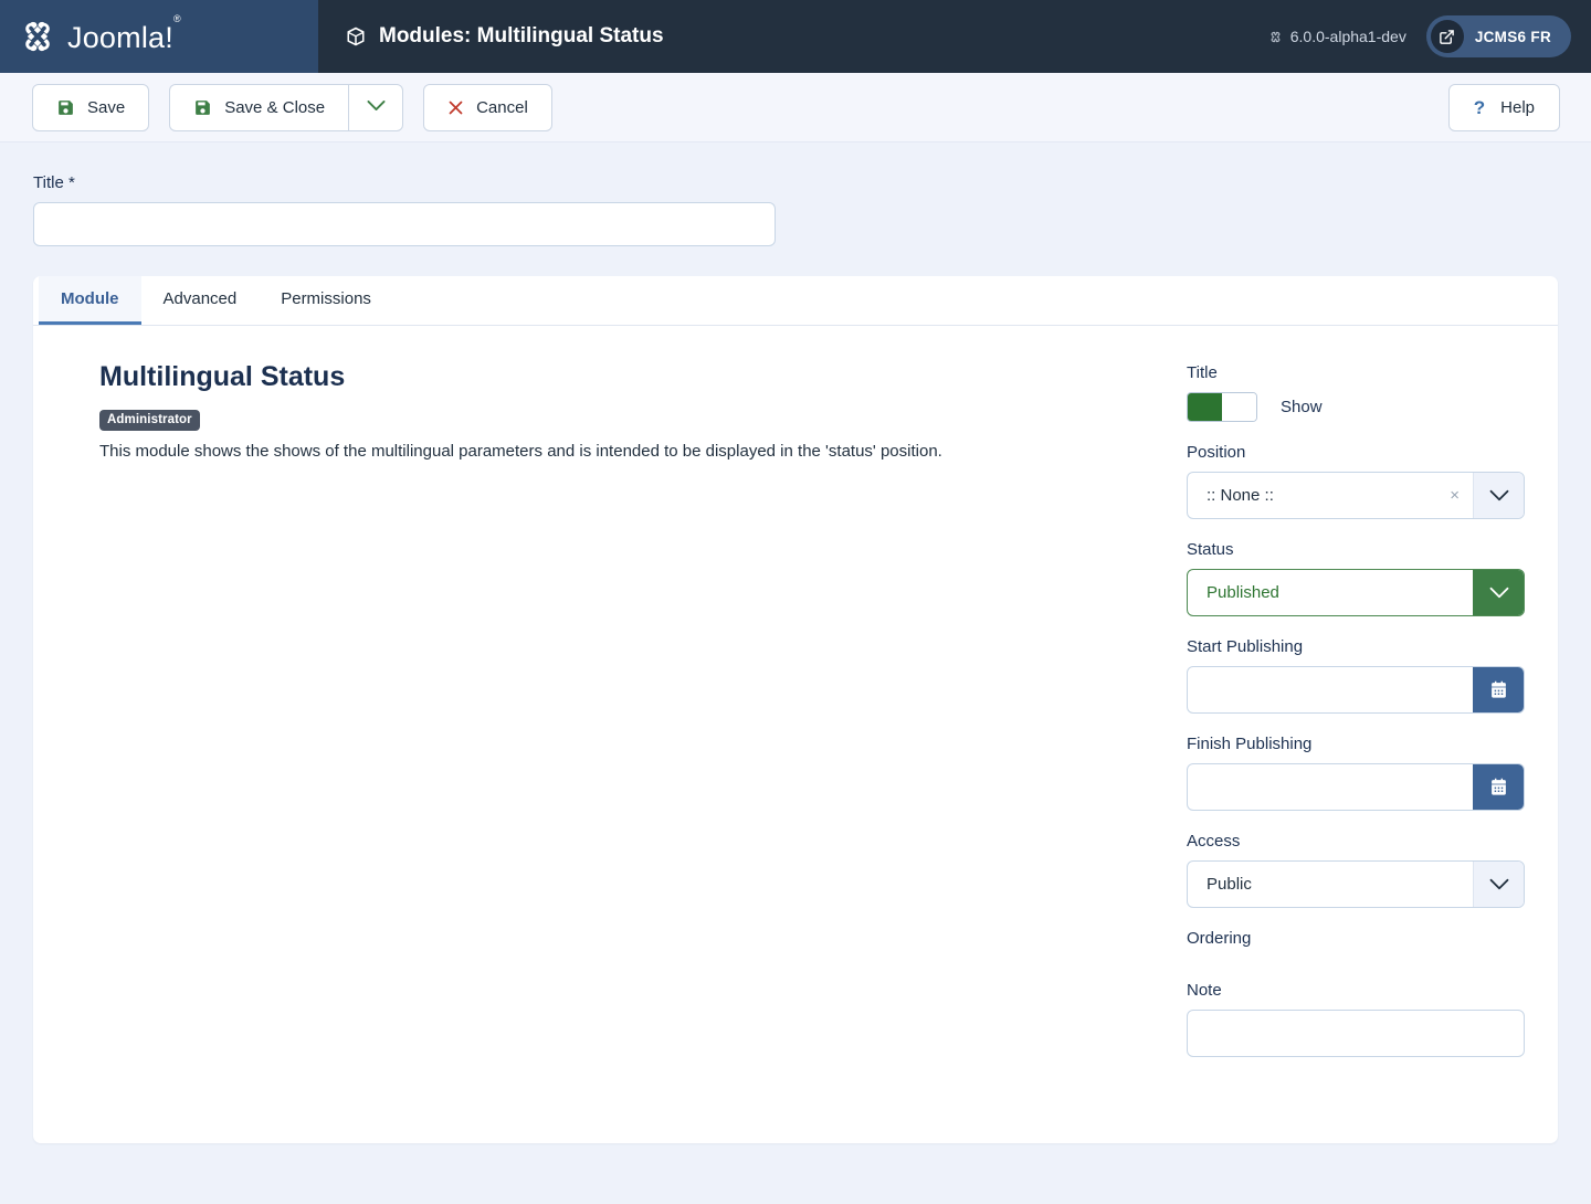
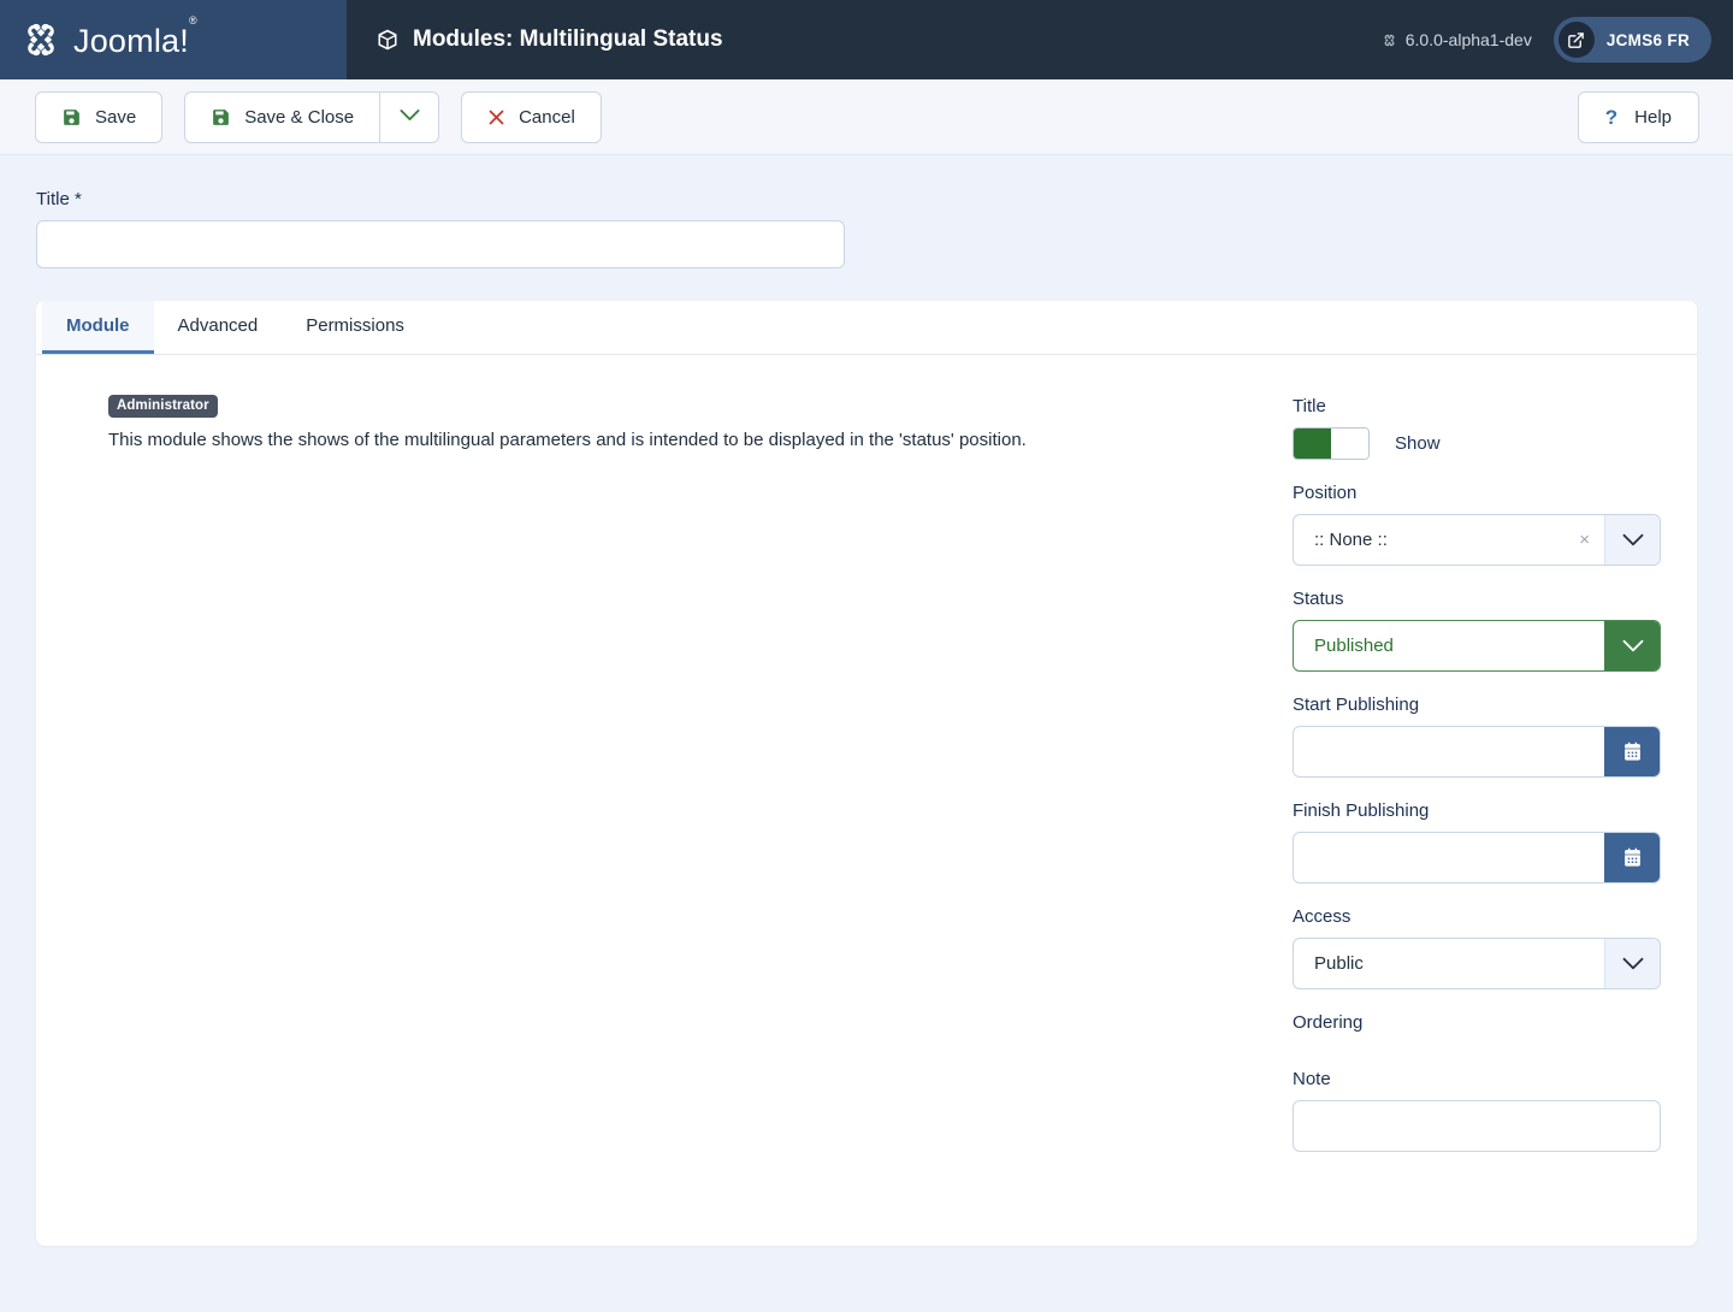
  Joomla!®
  Modules: Multilingual Status
  6.0.0-alpha1-dev
  JCMS6 FR
  Save
  Save & Close
  Cancel
  ?
  Help
  Title *
  Module
  Advanced
  Permissions
- Multilingual Status
  Administrator
  This module shows the shows of the multilingual parameters and is intended to be displayed in the 'status' position.
  Title
  Show
  Position
  :: None ::
  ×
  Status
  Published
  Start Publishing
  Finish Publishing
  Access
  Public
  Ordering
  Note
